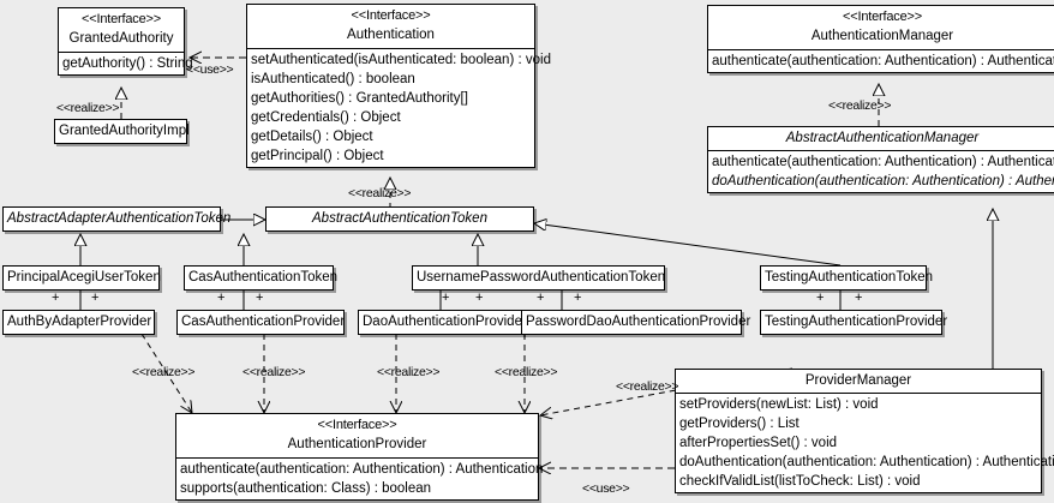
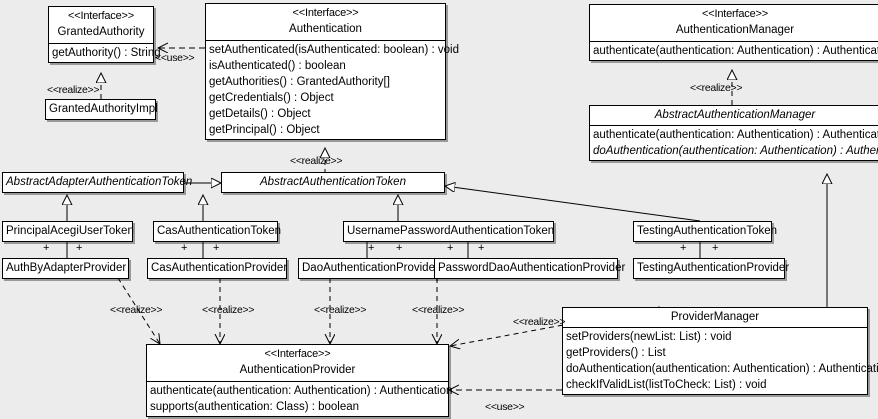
  <<Interface>>
  GrantedAuthority
  getAuthority() : Strin
  GrantedAuthorityImpl
  <<Interface>>
  Authentication
  setAuthenticated(isAuthenticated: boolean) : void
  isAuthenticated() : boolean
  getAuthorities() : GrantedAuthority[]
  getCredentials() : Object
  getDetails() : Object
  getPrincipal() : Object
  <<Interface>>
  AuthenticationManager
  authenticate(authentication: Authentication) : Authentica
  AbstractAuthenticationManager
  authenticate(authentication: Authentication) : Authentica
  doAuthentication(authentication: Authentication) : Authe
  AbstractAdapterAuthenticationToken
  AbstractAuthenticationToken
  PrincipalAcegiUserToken
  CasAuthenticationToken
  UsernamePasswordAuthenticationToken
  TestingAuthenticationToken
  AuthByAdapterProvider
  CasAuthenticationProvider
  DaoAuthenticationProvide
  PasswordDaoAuthenticationProvider
  TestingAuthenticationProvider
  <<Interface>>
  AuthenticationProvider
  authenticate(authentication: Authentication) : Authentication
  supports(authentication: Class) : boolean
  ProviderManager
  setProviders(newList: List) : void
  getProviders() : List
- afterPropertiesSet() : void
  doAuthentication(authentication: Authentication) : Authenticati
  checkIfValidList(listToCheck: List) : void
  <<use>>
  <<realize>>
  <<realize>>
  <<realize>>
  <<realize>>
  <<realize>>
  <<realize>>
  <<realize>>
  <<realize>>
  <<use>>
  +
  +
  +
  +
  +
  +
  +
  +
  +
  +
